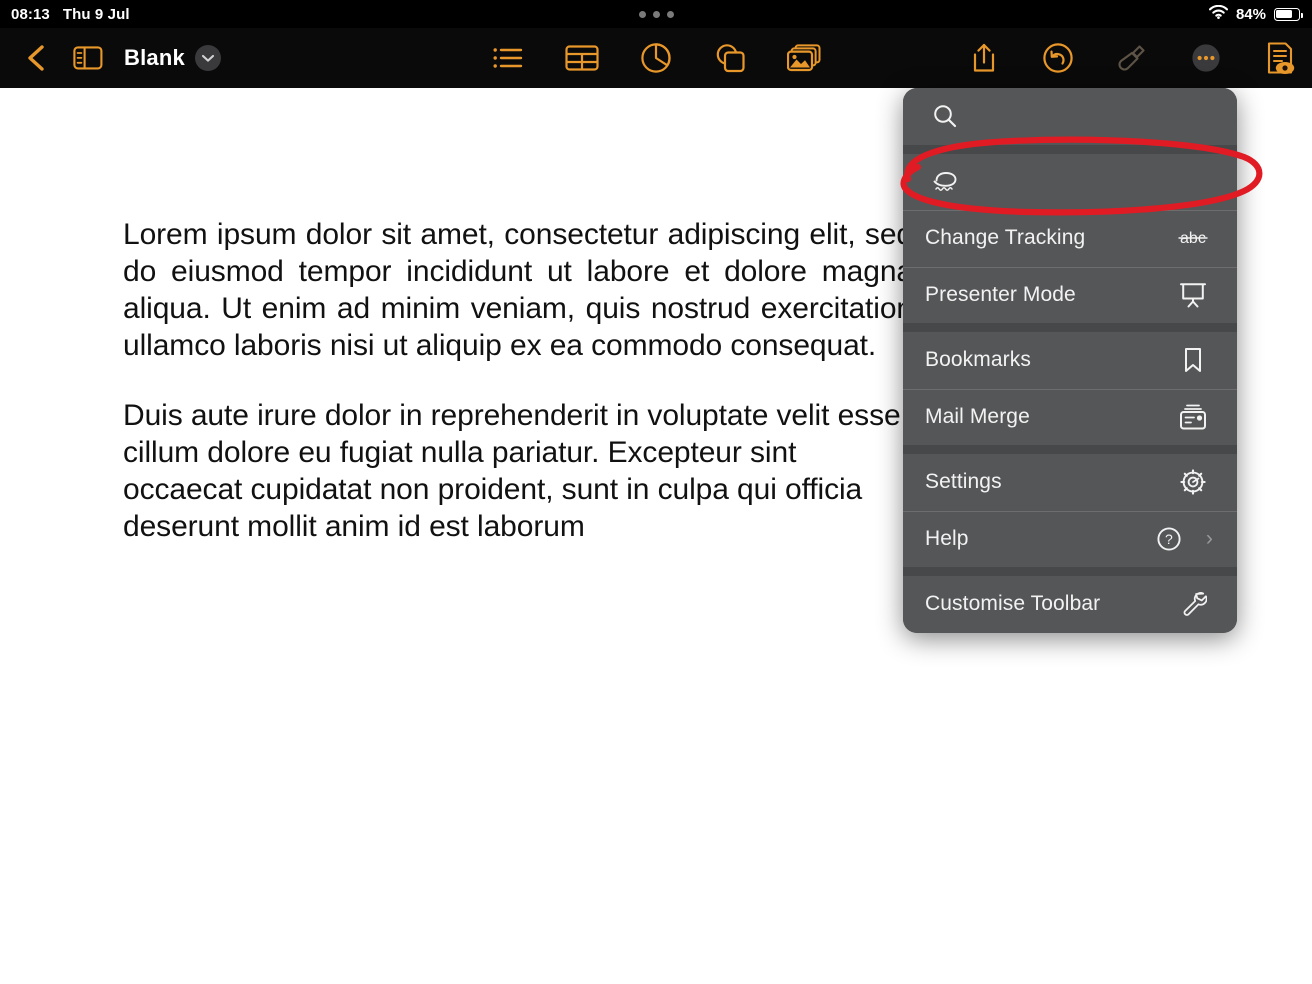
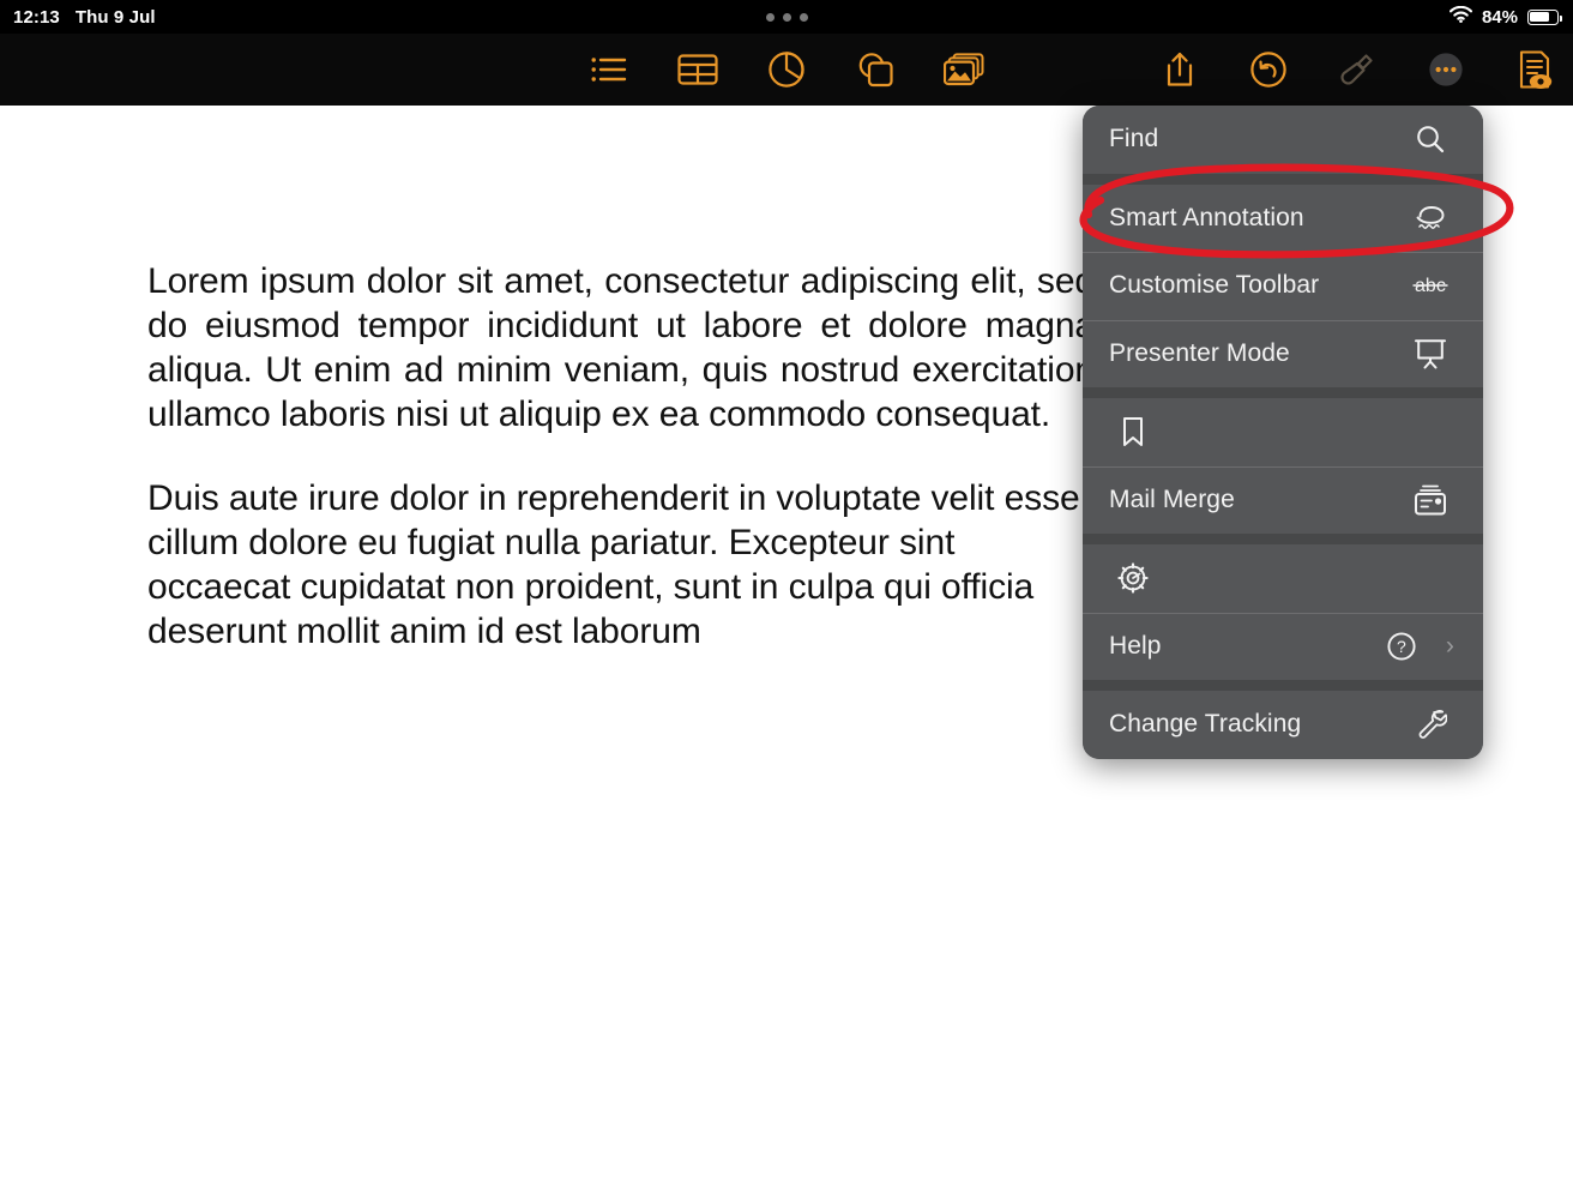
- 08:13
+ 12:13
  Thu 9 Jul
  84%
- Blank
  Lorem ipsum dolor sit amet, consectetur adipiscing elit, se do eiusmod tempor incididunt ut labore et dolore magn aliqua. Ut enim ad minim veniam, quis nostrud exercitatio ullamco laboris nisi ut aliquip ex ea commodo consequat.
  Duis aute irure dolor in reprehenderit in voluptate velit esse cillum dolore eu fugiat nulla pariatur. Excepteur sint occaecat cupidatat non proident, sunt in culpa qui officia deserunt mollit anim id est laborum
+ Find
+ Smart Annotation
- Change Tracking
+ Customise Toolbar
  Presenter Mode
- Bookmarks
  Mail Merge
- Settings
  Help
  ?
  ›
- Customise Toolbar
+ Change Tracking
